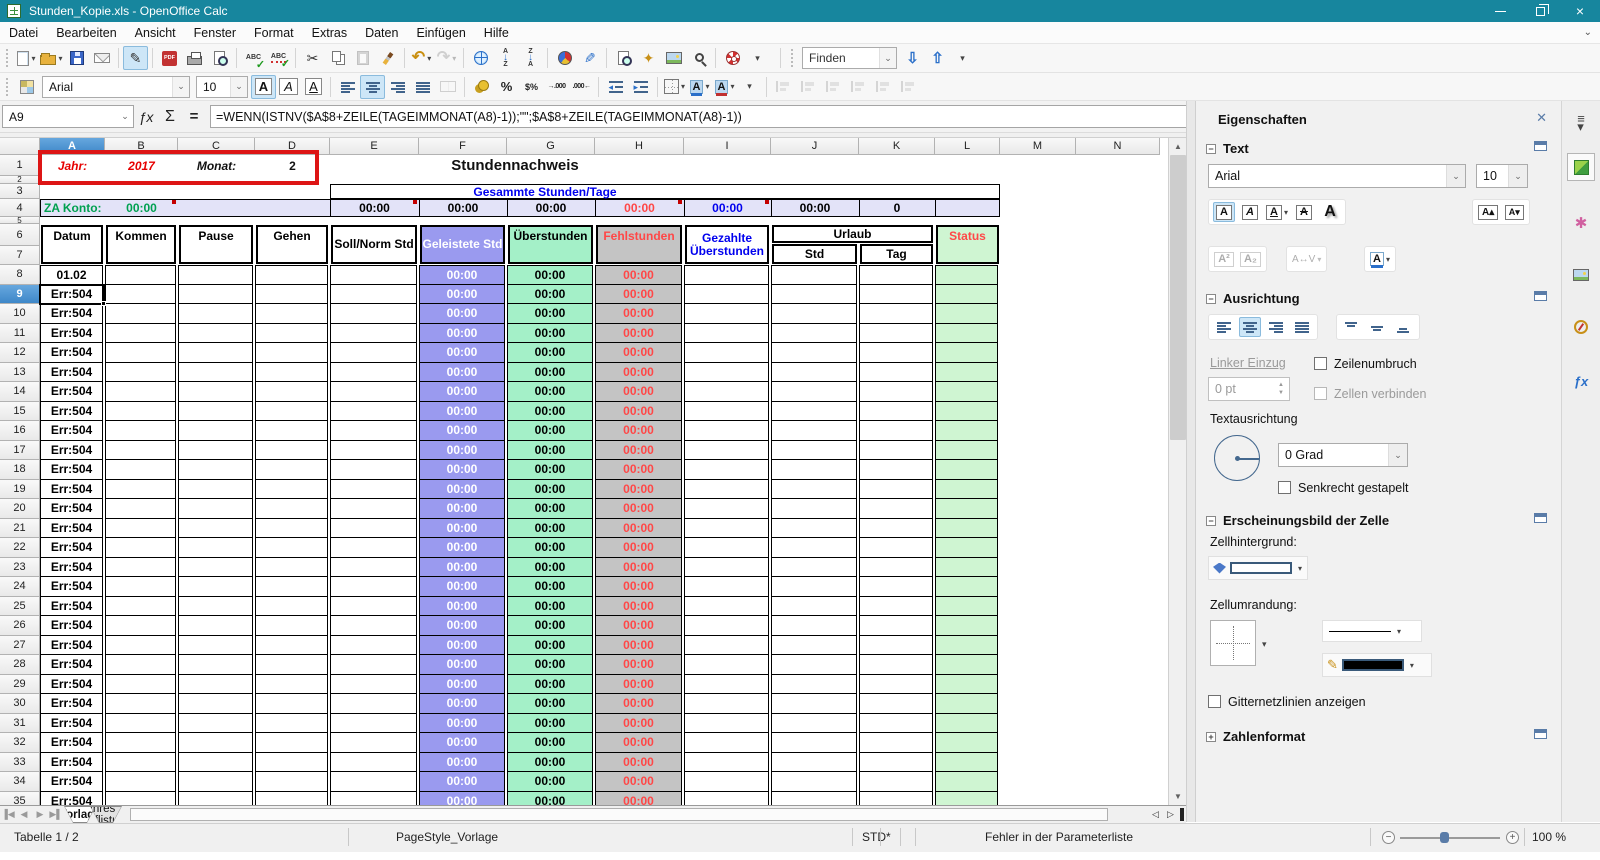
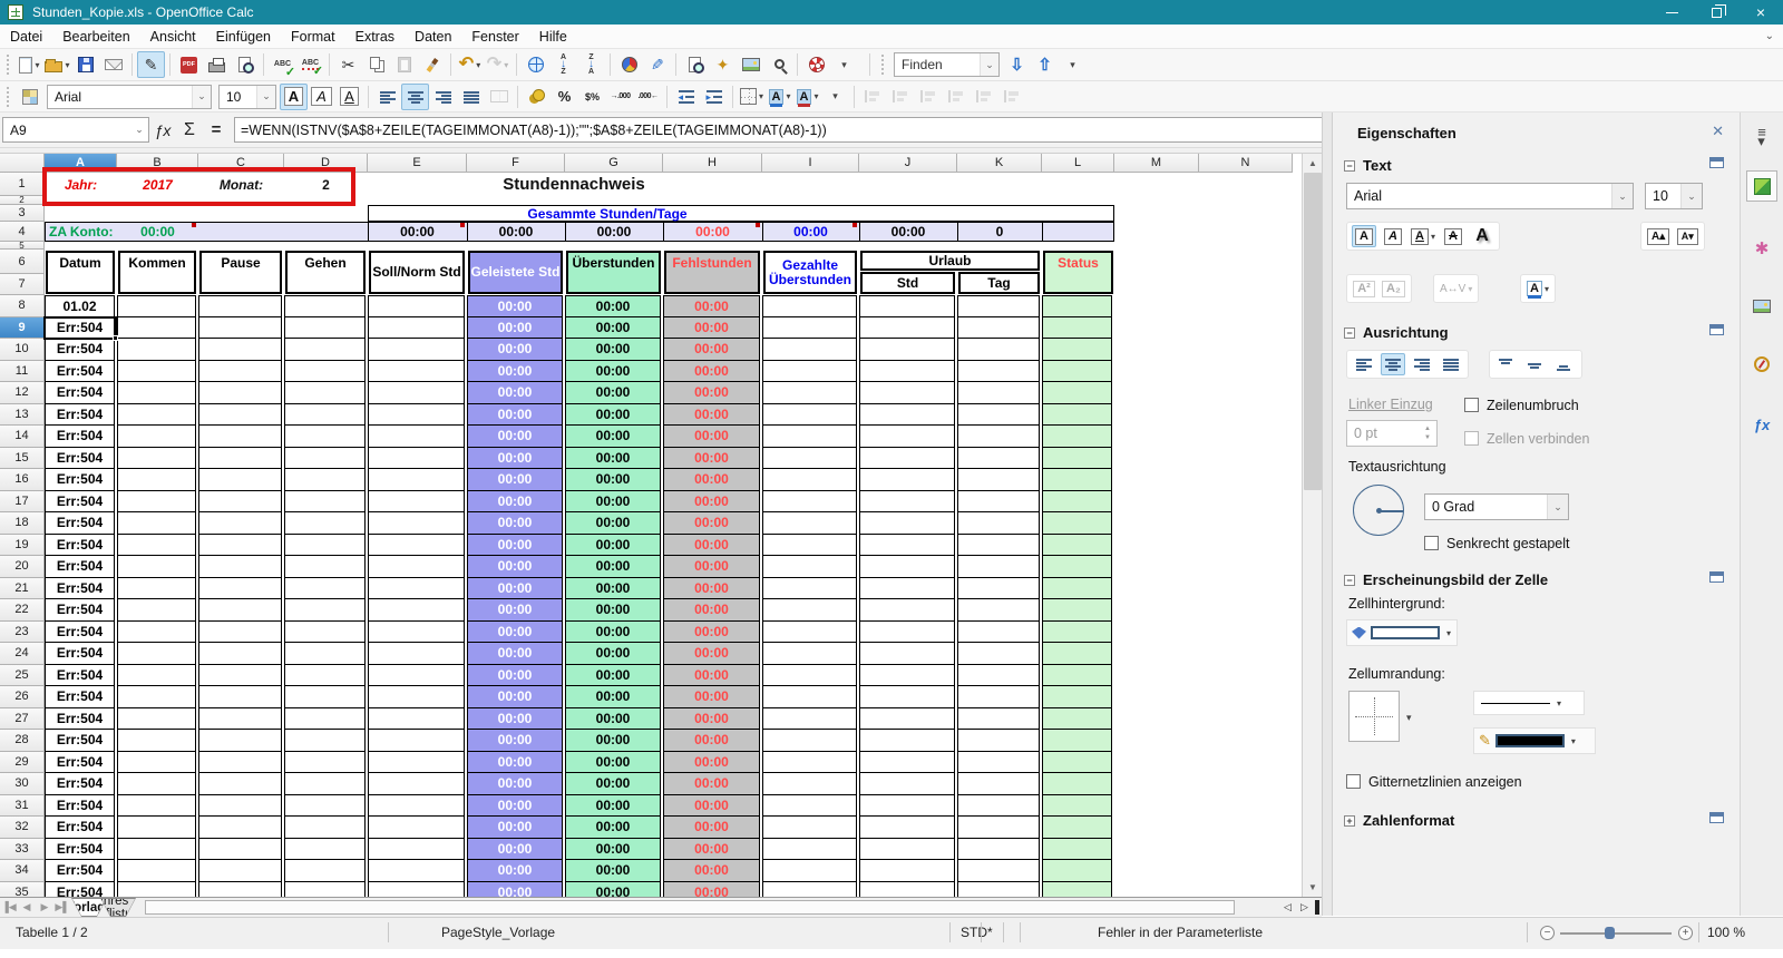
  Stunden_Kopie.xls - OpenOffice Calc
  ×
  Datei
  Bearbeiten
  Ansicht
- Fenster
+ Einfügen
  Format
  Extras
  Daten
- Einfügen
+ Fenster
  Hilfe
  ⌄
  ▾
  ▾
  ✎
  ✂
  ↶
  ▾
  ↷
  ▾
  ↓
  ↓
  ✦
  ▾
  Finden
  ⌄
  ⇩
  ⇧
  ▾
  Arial
  ⌄
  10
  ⌄
  A
  A
  A
  %
  $%
  ▾
  A
  ▾
  A
  ▾
  ▾
  A9
  ⌄
  ƒx
  Σ
  =
  =WENN(ISTNV($A$8+ZEILE(TAGEIMMONAT(A8)-1));"";$A$8+ZEILE(TAGEIMMONAT(A8)-1))
  A
  B
  C
  D
  E
  F
  G
  H
  I
  J
  K
  L
  M
  N
  1
  2
  3
  4
  5
  6
  7
  8
  9
  10
  11
  12
  13
  14
  15
  16
  17
  18
  19
  20
  21
  22
  23
  24
  25
  26
  27
  28
  29
  30
  31
  32
  33
  34
  35
  Jahr:
  2017
  Monat:
  2
  Stundennachweis
  Gesammte Stunden/Tage
  ZA Konto:
  00:00
  00:00
  00:00
  00:00
  00:00
  00:00
  00:00
  0
  Datum
  Kommen
  Pause
  Gehen
  Soll/Norm Std
  Geleistete Std
  Überstunden
  Fehlstunden
  Gezahlte Überstunden
  Urlaub
  Std
  Tag
  Status
  01.02
  00:00
  00:00
  00:00
  Err:504
  00:00
  00:00
  00:00
  Err:504
  00:00
  00:00
  00:00
  Err:504
  00:00
  00:00
  00:00
  Err:504
  00:00
  00:00
  00:00
  Err:504
  00:00
  00:00
  00:00
  Err:504
  00:00
  00:00
  00:00
  Err:504
  00:00
  00:00
  00:00
  Err:504
  00:00
  00:00
  00:00
  Err:504
  00:00
  00:00
  00:00
  Err:504
  00:00
  00:00
  00:00
  Err:504
  00:00
  00:00
  00:00
  Err:504
  00:00
  00:00
  00:00
  Err:504
  00:00
  00:00
  00:00
  Err:504
  00:00
  00:00
  00:00
  Err:504
  00:00
  00:00
  00:00
  Err:504
  00:00
  00:00
  00:00
  Err:504
  00:00
  00:00
  00:00
  Err:504
  00:00
  00:00
  00:00
  Err:504
  00:00
  00:00
  00:00
  Err:504
  00:00
  00:00
  00:00
  Err:504
  00:00
  00:00
  00:00
  Err:504
  00:00
  00:00
  00:00
  Err:504
  00:00
  00:00
  00:00
  Err:504
  00:00
  00:00
  00:00
  Err:504
  00:00
  00:00
  00:00
  Err:504
  00:00
  00:00
  00:00
  Err:504
  00:00
  00:00
  00:00
  ▲
  ▼
  ▐◀
  ◀
  ▶
  ▶▌
  orlag
  ◁
  ▷
  Tabelle 1 / 2
  PageStyle_Vorlage
  STD
  *
  Fehler in der Parameterliste
  −
  +
  100 %
  Eigenschaften
  ✕
  −
  Text
  Arial
  ⌄
  10
  ⌄
  A
  A
  A
  ▾
  A
  A
  A▴
  A▾
  A²
  A₂
  A↔V
  ▾
  A
  ▾
  −
  Ausrichtung
  Linker Einzug
  0 pt
  Zeilenumbruch
  Zellen verbinden
  Textausrichtung
  0 Grad
  ⌄
  Senkrecht gestapelt
  −
  Erscheinungsbild der Zelle
  Zellhintergrund:
  ▾
  Zellumrandung:
  ▾
  ▾
  ✎
  ▾
  Gitternetzlinien anzeigen
  +
  Zahlenformat
  ≡
  ▾
  ✱
  ƒx
